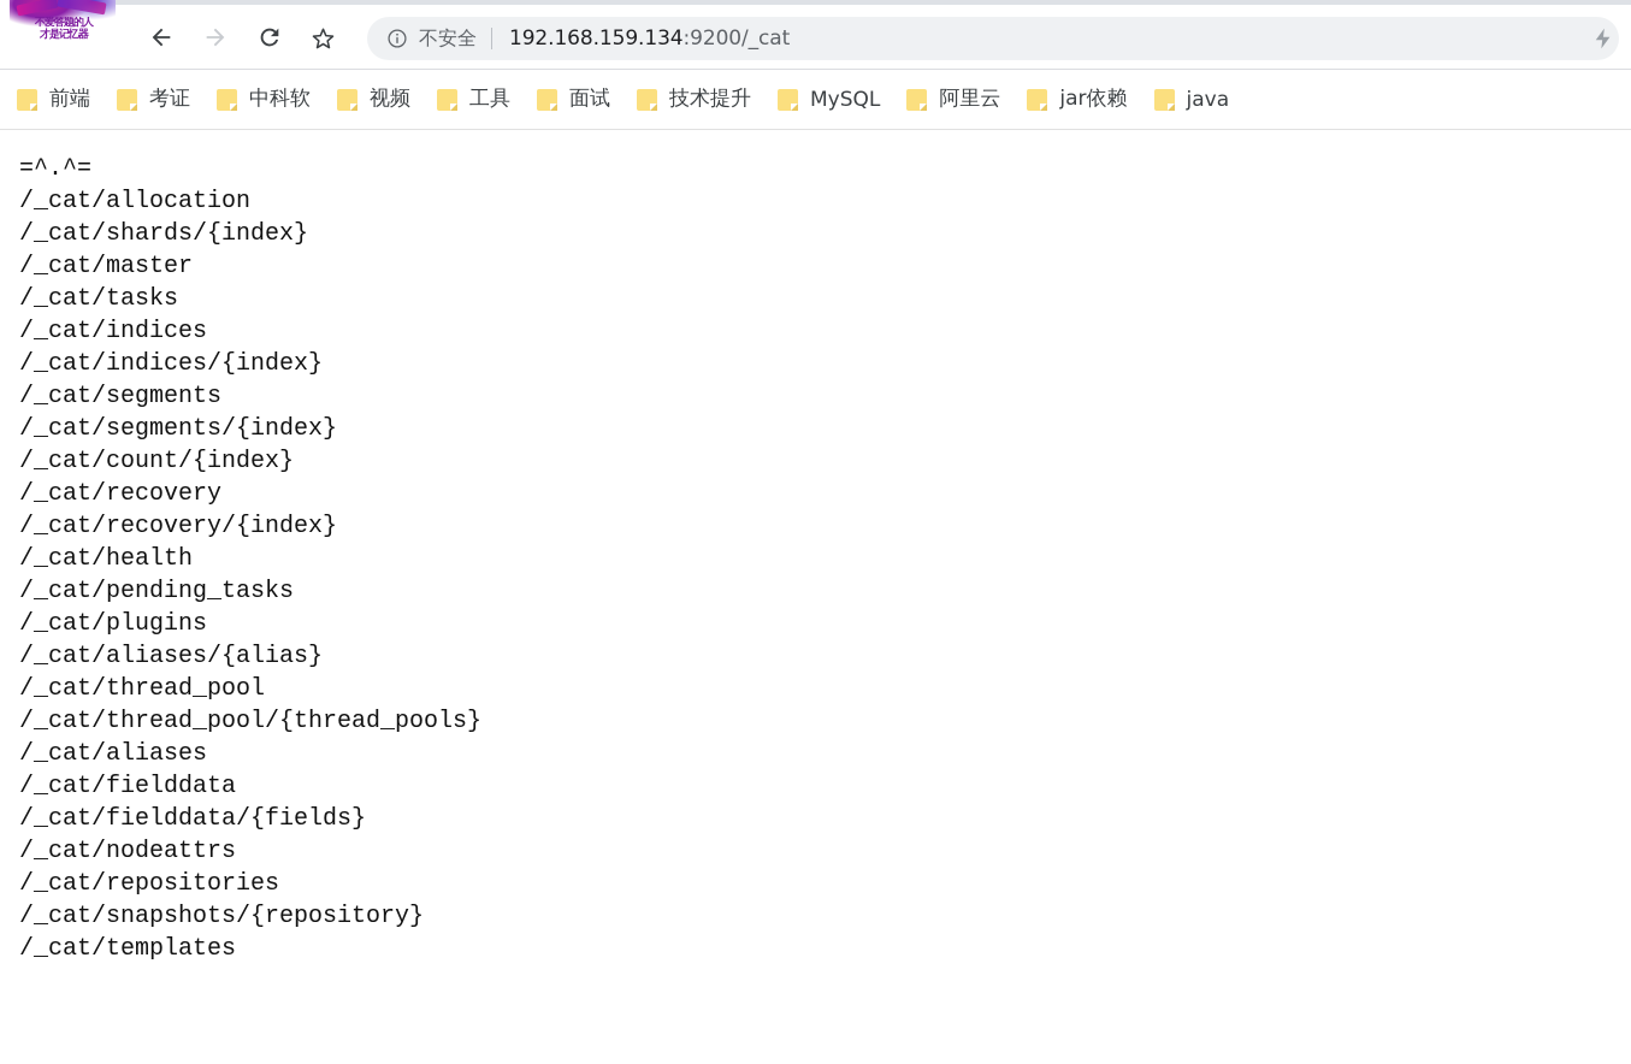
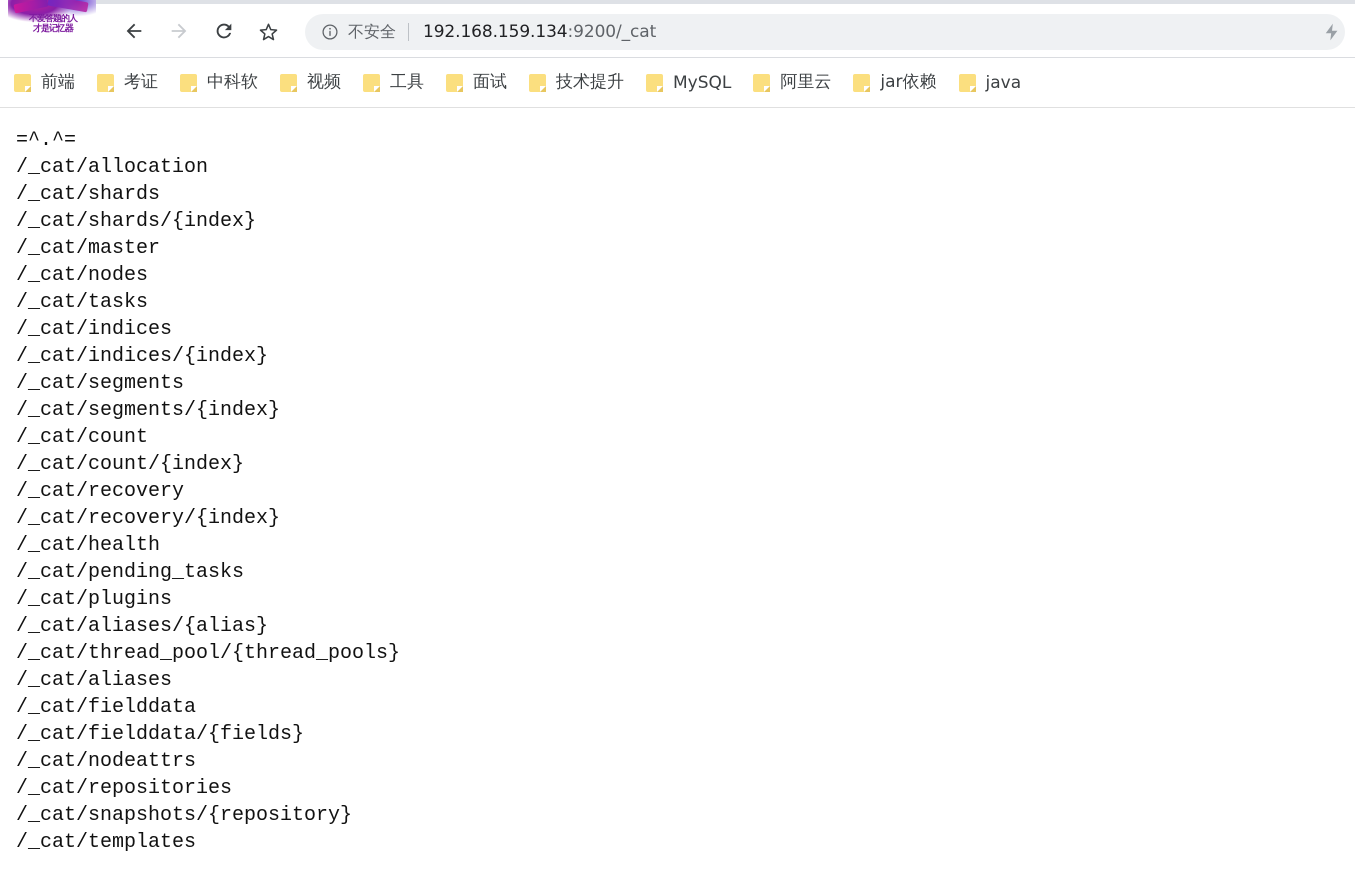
  不爱答题的人
  才是记忆器
  不安全
  192.168.159.134:9200/_cat
  前端
  考证
  中科软
  视频
  工具
  面试
  技术提升
  MySQL
  阿里云
  jar依赖
  java
  =^.^=
  /_cat/allocation
+ /_cat/shards
  /_cat/shards/{index}
  /_cat/master
+ /_cat/nodes
  /_cat/tasks
  /_cat/indices
  /_cat/indices/{index}
  /_cat/segments
  /_cat/segments/{index}
+ /_cat/count
  /_cat/count/{index}
  /_cat/recovery
  /_cat/recovery/{index}
  /_cat/health
  /_cat/pending_tasks
  /_cat/plugins
  /_cat/aliases/{alias}
- /_cat/thread_pool
  /_cat/thread_pool/{thread_pools}
  /_cat/aliases
  /_cat/fielddata
  /_cat/fielddata/{fields}
  /_cat/nodeattrs
  /_cat/repositories
  /_cat/snapshots/{repository}
  /_cat/templates
